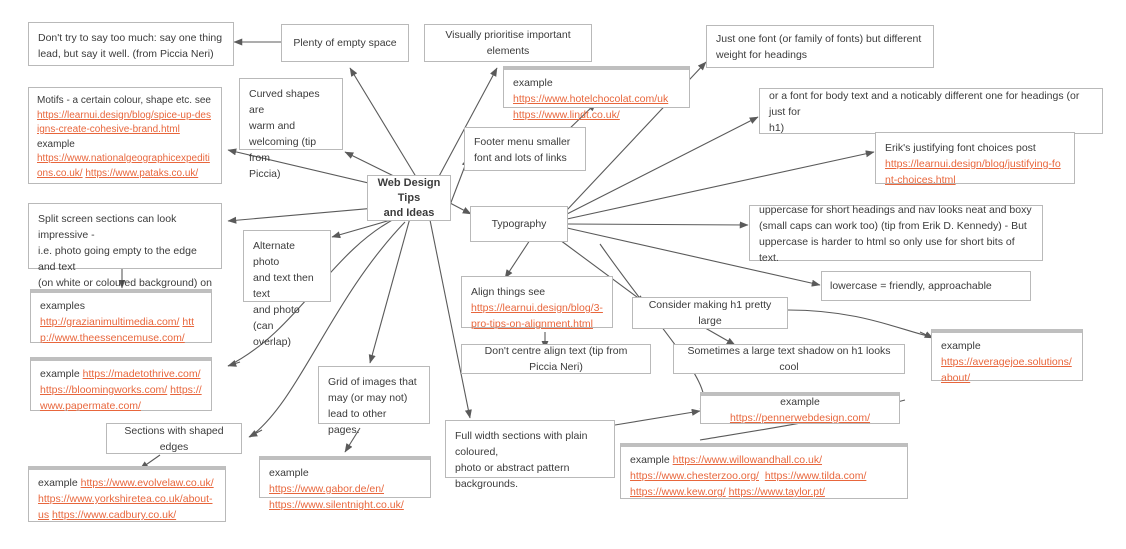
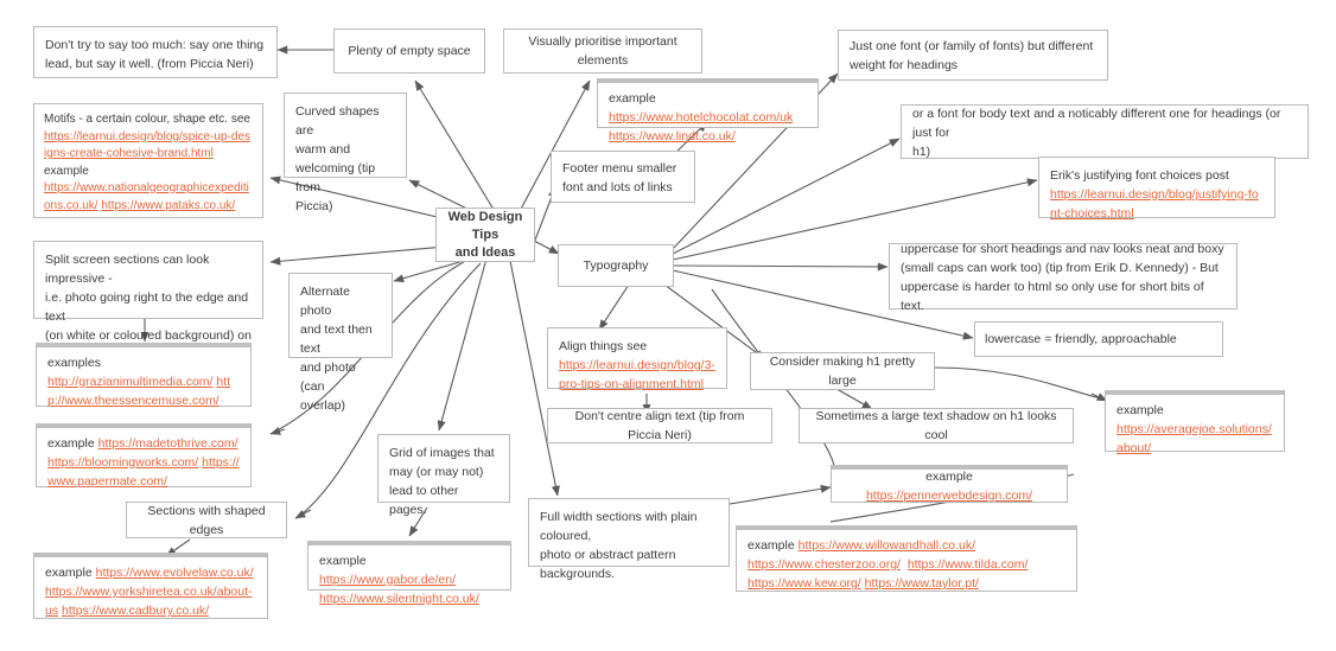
  Don't try to say too much: say one thing
  lead, but say it well. (from Piccia Neri)
  Motifs - a certain colour, shape etc. see
  https://learnui.design/blog/spice-up-designs-create-cohesive-brand.html
  example
  https://www.nationalgeographicexpeditions.co.uk/ https://www.pataks.co.uk/
  Split screen sections can look impressive -
- i.e. photo going empty to the edge and text
+ i.e. photo going right to the edge and text
  (on white or coloured background) on
  examples
  http://grazianimultimedia.com/ http://www.theessencemuse.com/
  example https://madetothrive.com/
  https://bloomingworks.com/ https://www.papermate.com/
  Sections with shaped edges
  example https://www.evolvelaw.co.uk/
  https://www.yorkshiretea.co.uk/about-us https://www.cadbury.co.uk/
  Plenty of empty space
  Visually prioritise important elements
  Curved shapes are
  warm and
  welcoming (tip from
  Piccia)
  Alternate photo
  and text then text
  and photo (can
  overlap)
  Footer menu smaller
  font and lots of links
  example https://www.hotelchocolat.com/uk
  https://www.lindt.co.uk/
  Web Design Tips
  and Ideas
  Typography
  Just one font (or family of fonts) but different
  weight for headings
  or a font for body text and a noticably different one for headings (or just for
  h1)
  Erik's justifying font choices post
  https://learnui.design/blog/justifying-font-choices.html
  uppercase for short headings and nav looks neat and boxy
  (small caps can work too) (tip from Erik D. Kennedy) - But
  uppercase is harder to html so only use for short bits of text.
  lowercase = friendly, approachable
  Align things see
  https://learnui.design/blog/3-pro-tips-on-alignment.html
  Consider making h1 pretty large
  Don't centre align text (tip from Piccia Neri)
  Sometimes a large text shadow on h1 looks cool
  example
  https://averagejoe.solutions/about/
  Grid of images that
  may (or may not)
  lead to other pages.
  example https://www.gabor.de/en/
  https://www.silentnight.co.uk/
  Full width sections with plain coloured,
  photo or abstract pattern
  backgrounds.
  example https://pennerwebdesign.com/
  example https://www.willowandhall.co.uk/
  https://www.chesterzoo.org/ https://www.tilda.com/
  https://www.kew.org/ https://www.taylor.pt/
